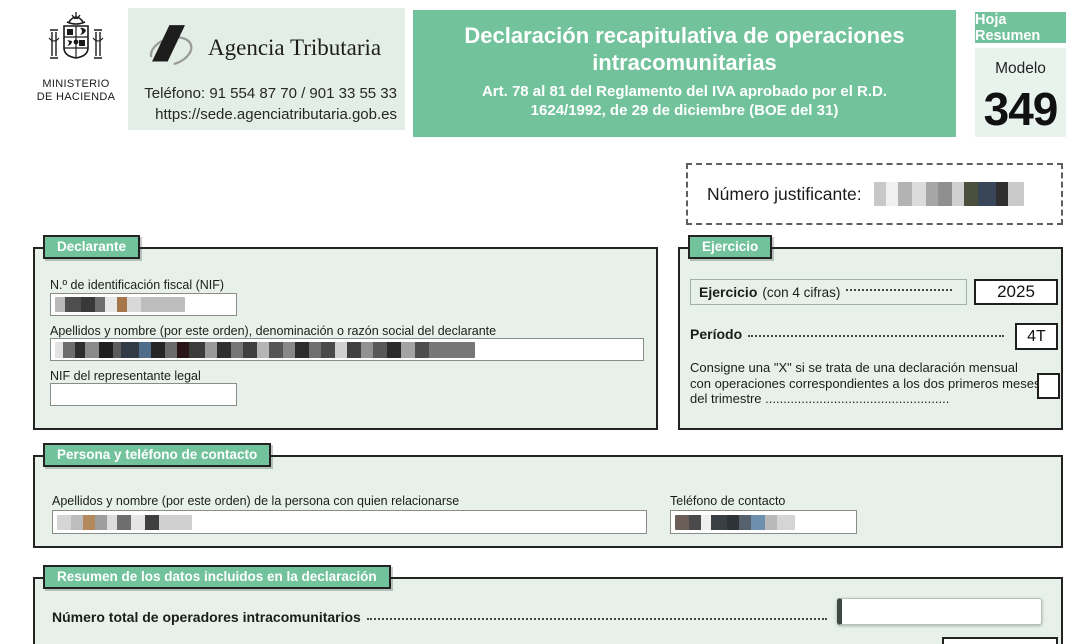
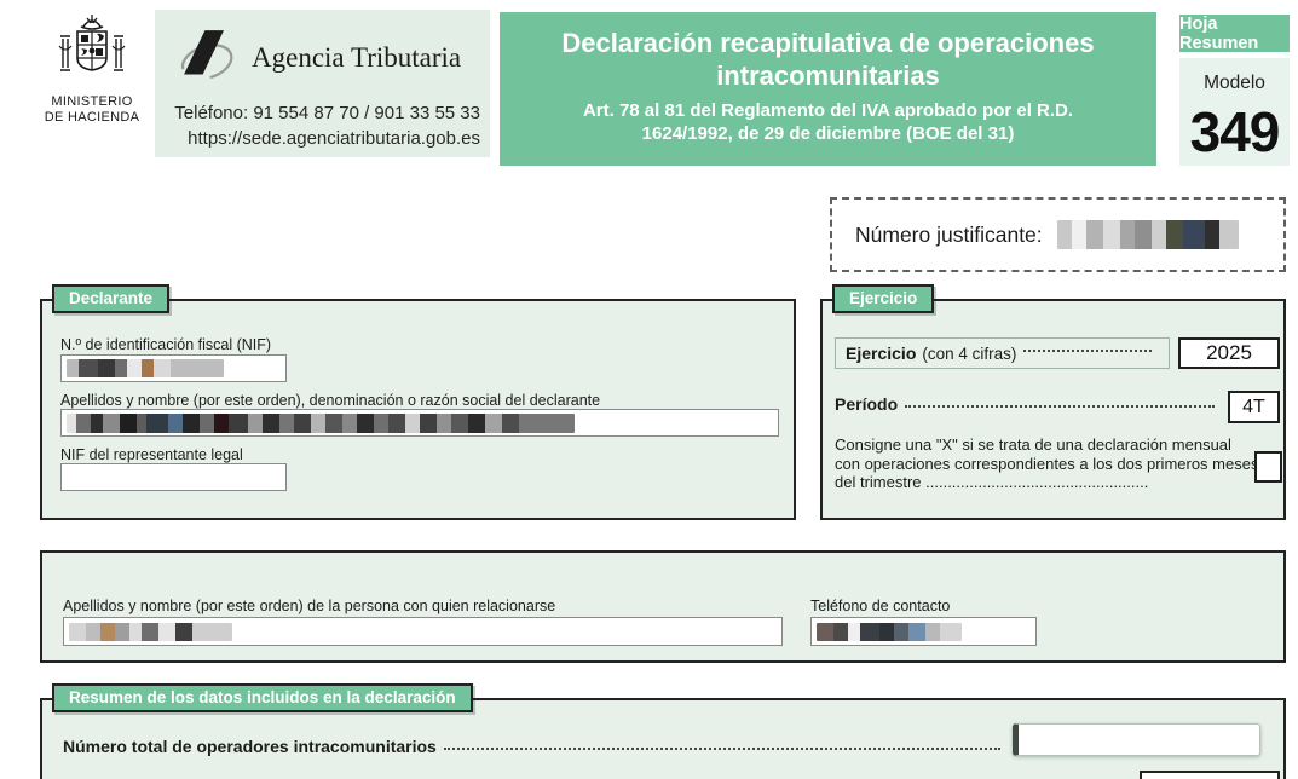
  MINISTERIO
  DE HACIENDA
  Agencia Tributaria
  Teléfono: 91 554 87 70 / 901 33 55 33
  https://sede.agenciatributaria.gob.es
  Declaración recapitulativa de operaciones
  intracomunitarias
  Art. 78 al 81 del Reglamento del IVA aprobado por el R.D.
  1624/1992, de 29 de diciembre (BOE del 31)
  Hoja Resumen
  Modelo
  349
  Número justificante:
  Declarante
  N.º de identificación fiscal (NIF)
  Apellidos y nombre (por este orden), denominación o razón social del declarante
  NIF del representante legal
  Ejercicio
  Ejercicio
  (con 4 cifras)
  2025
  Período
  4T
  Consigne una "X" si se trata de una declaración mensual con operaciones correspondientes a los dos primeros mese del trimestre ...................................................
- Persona y teléfono de contacto
  Apellidos y nombre (por este orden) de la persona con quien relacionarse
  Teléfono de contacto
  Resumen de los datos incluidos en la declaración
  Número total de operadores intracomunitarios
